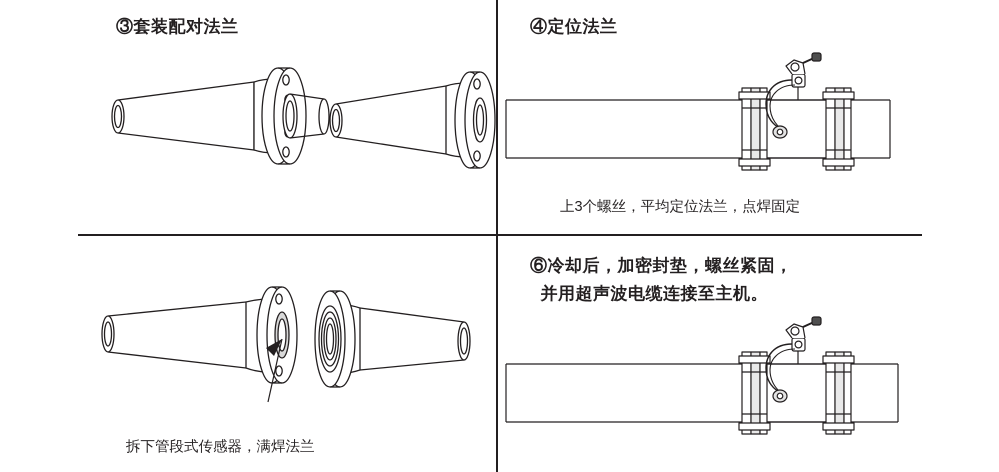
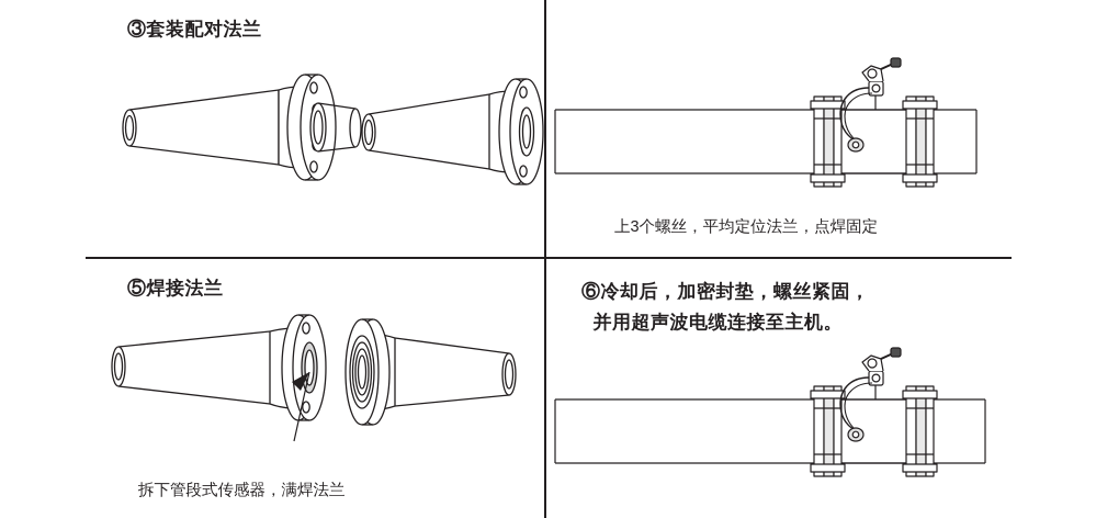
  ③套装配对法兰
- ④定位法兰
  上3个螺丝，平均定位法兰，点焊固定
+ ⑤焊接法兰
  拆下管段式传感器，满焊法兰
  ⑥冷却后，加密封垫，螺丝紧固，
  并用超声波电缆连接至主机。
